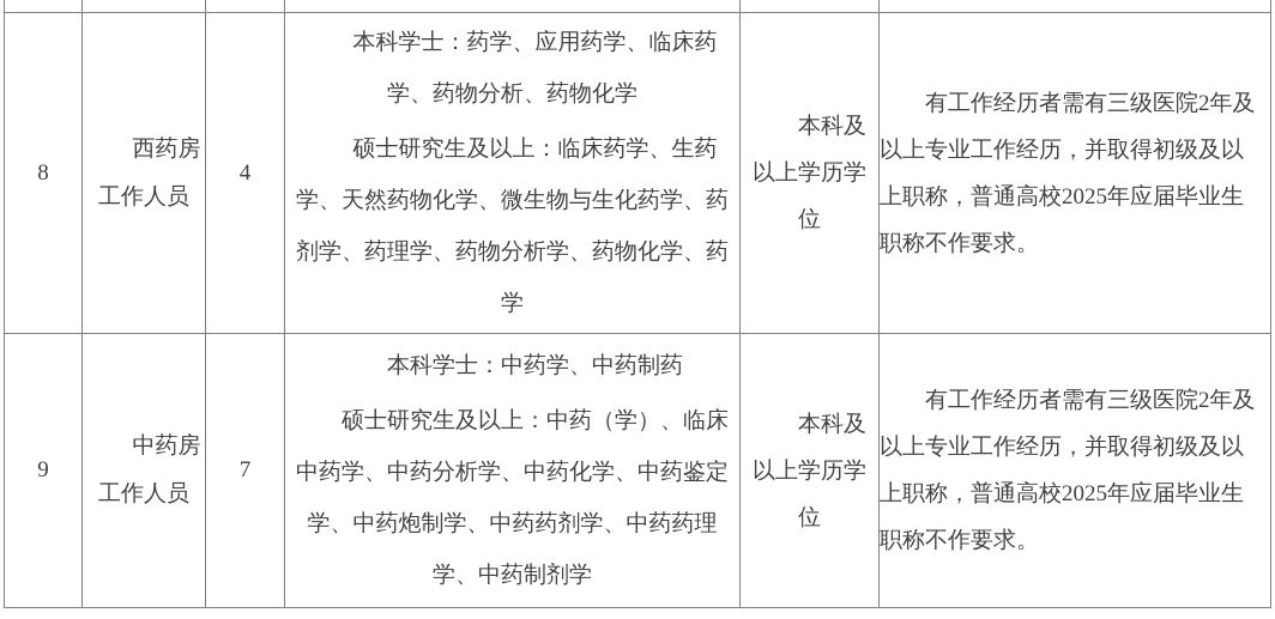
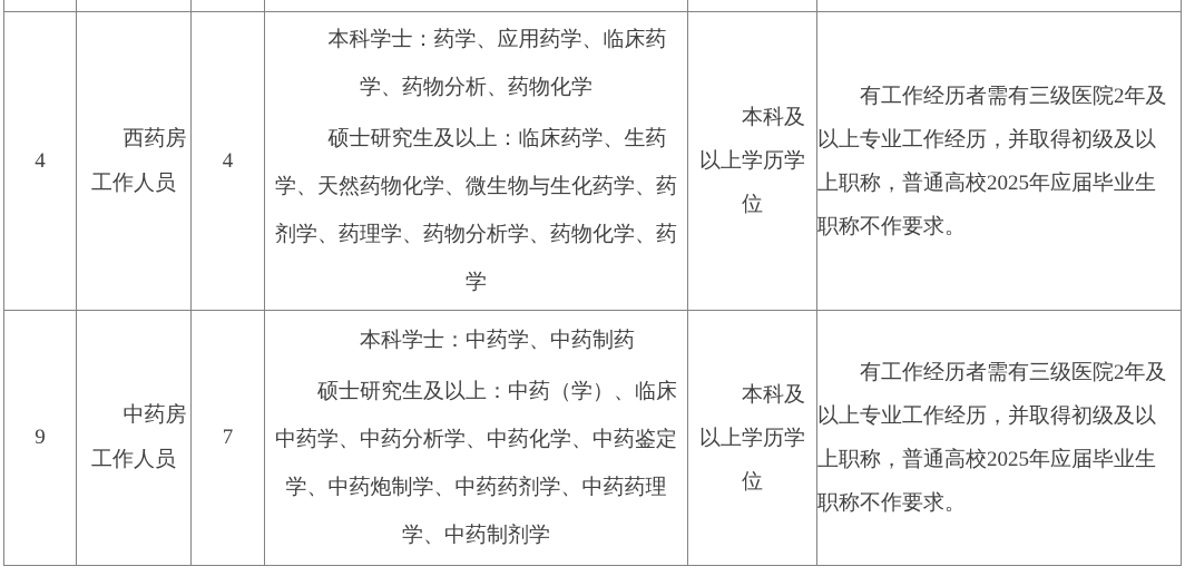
- 8	西药房 工作人员	4	本科学士：药学、应用药学、临床药 学、药物分析、药物化学 硕士研究生及以上：临床药学、生药 学、天然药物化学、微生物与生化药学、药 剂学、药理学、药物分析学、药物化学、药 学	本科及 以上学历学 位	有工作经历者需有三级医院2年及 以上专业工作经历，并取得初级及以 上职称，普通高校2025年应届毕业生 职称不作要求。
+ 4	西药房 工作人员	4	本科学士：药学、应用药学、临床药 学、药物分析、药物化学 硕士研究生及以上：临床药学、生药 学、天然药物化学、微生物与生化药学、药 剂学、药理学、药物分析学、药物化学、药 学	本科及 以上学历学 位	有工作经历者需有三级医院2年及 以上专业工作经历，并取得初级及以 上职称，普通高校2025年应届毕业生 职称不作要求。
  9	中药房 工作人员	7	本科学士：中药学、中药制药 硕士研究生及以上：中药（学）、临床 中药学、中药分析学、中药化学、中药鉴定 学、中药炮制学、中药药剂学、中药药理 学、中药制剂学	本科及 以上学历学 位	有工作经历者需有三级医院2年及 以上专业工作经历，并取得初级及以 上职称，普通高校2025年应届毕业生 职称不作要求。
